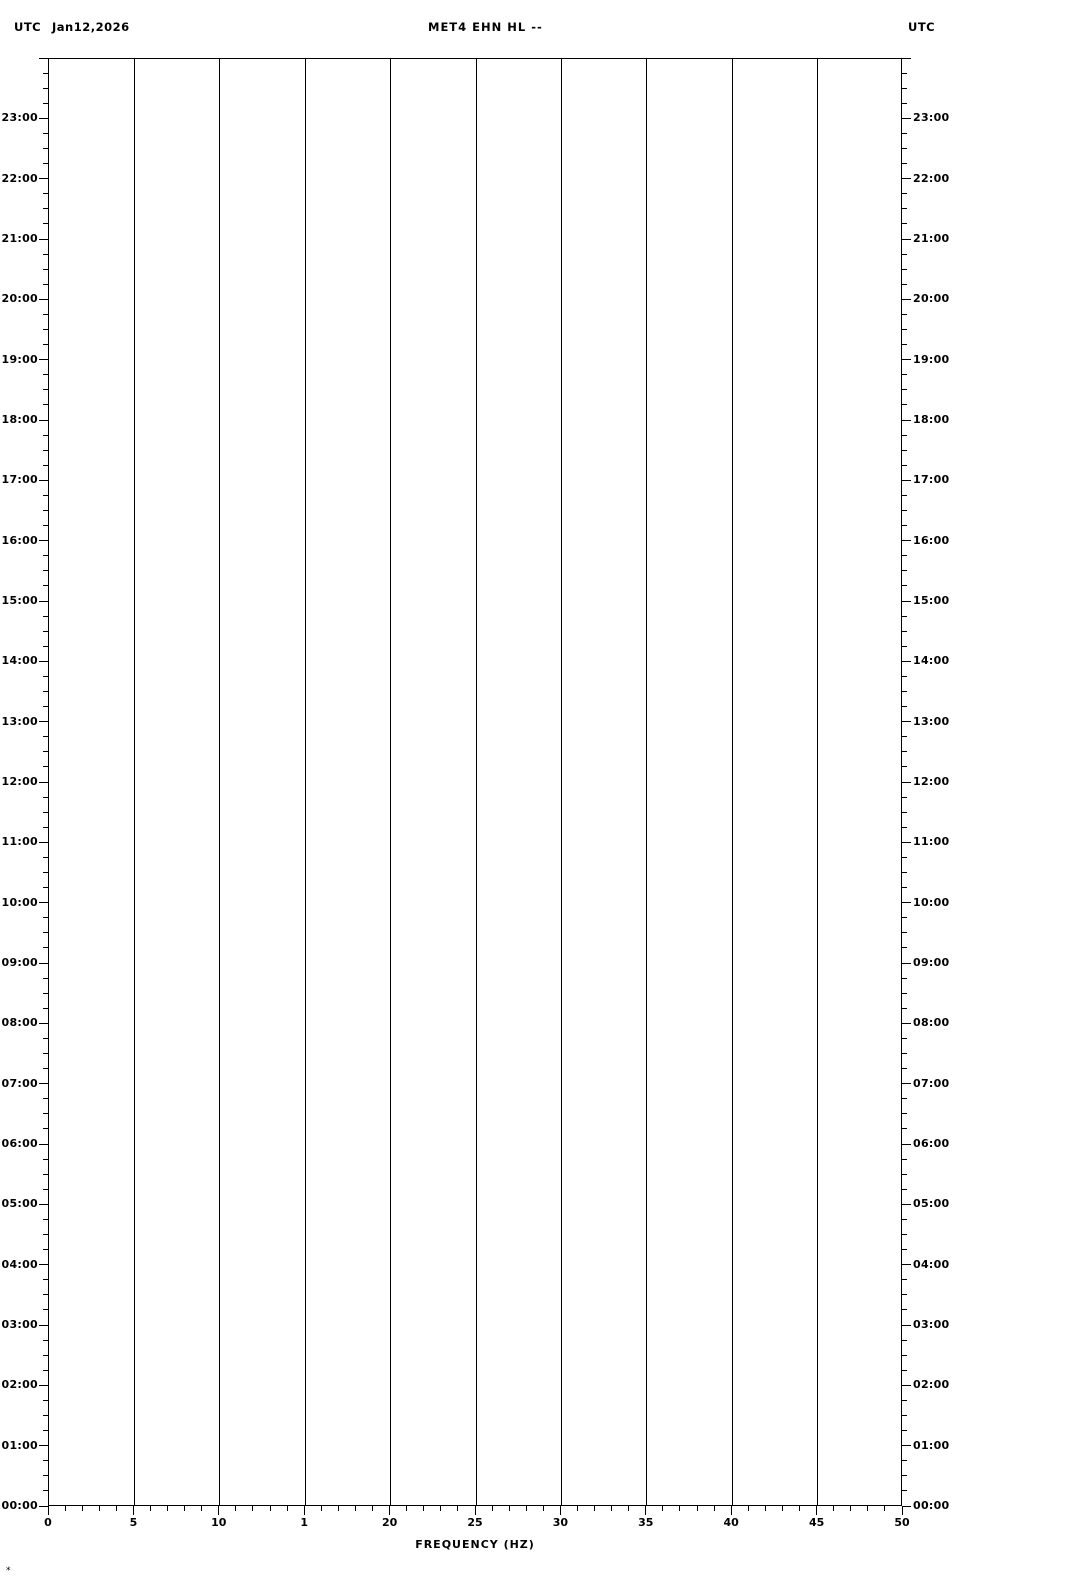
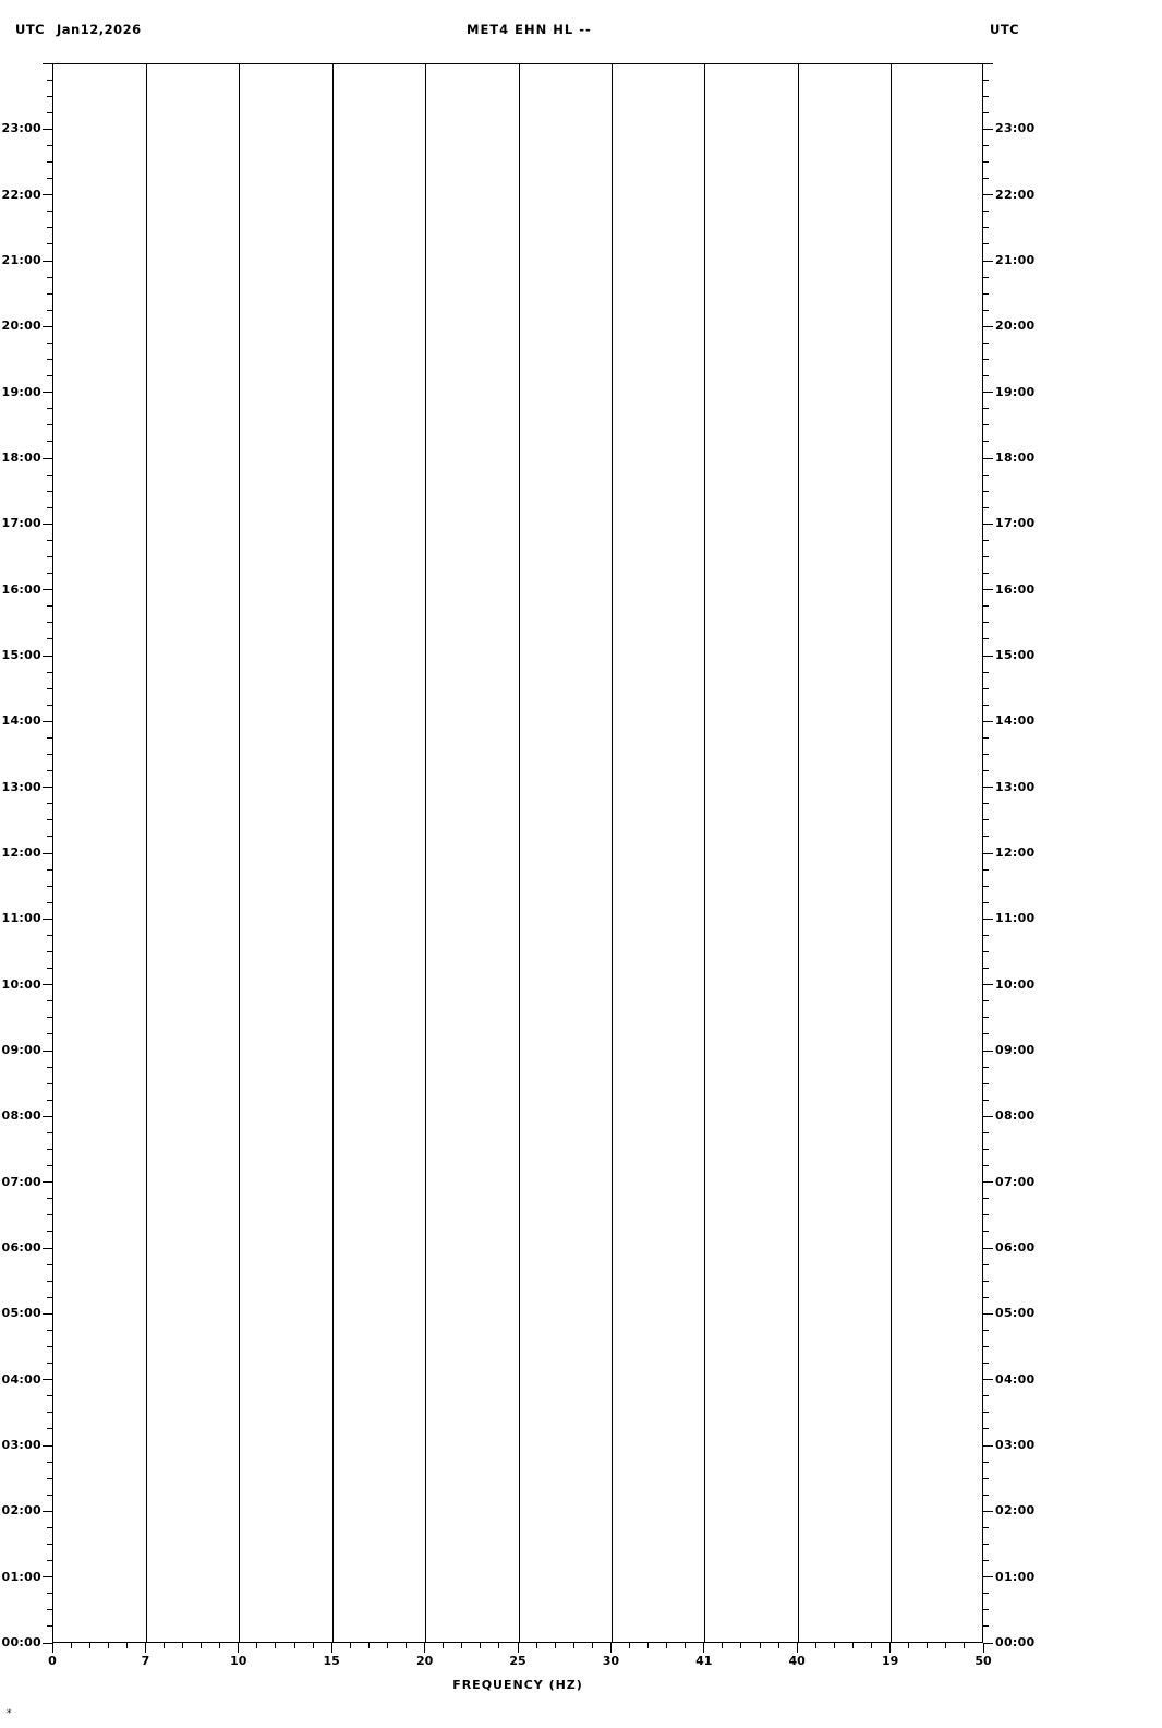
  UTC
  Jan12,2026
  MET4 EHN HL --
  UTC
  0
- 5
+ 7
  10
- 1
+ 15
  20
  25
  30
- 35
+ 41
  40
- 45
+ 19
  50
  00:00
  00:00
  01:00
  01:00
  02:00
  02:00
  03:00
  03:00
  04:00
  04:00
  05:00
  05:00
  06:00
  06:00
  07:00
  07:00
  08:00
  08:00
  09:00
  09:00
  10:00
  10:00
  11:00
  11:00
  12:00
  12:00
  13:00
  13:00
  14:00
  14:00
  15:00
  15:00
  16:00
  16:00
  17:00
  17:00
  18:00
  18:00
  19:00
  19:00
  20:00
  20:00
  21:00
  21:00
  22:00
  22:00
  23:00
  23:00
  FREQUENCY (HZ)
  *
